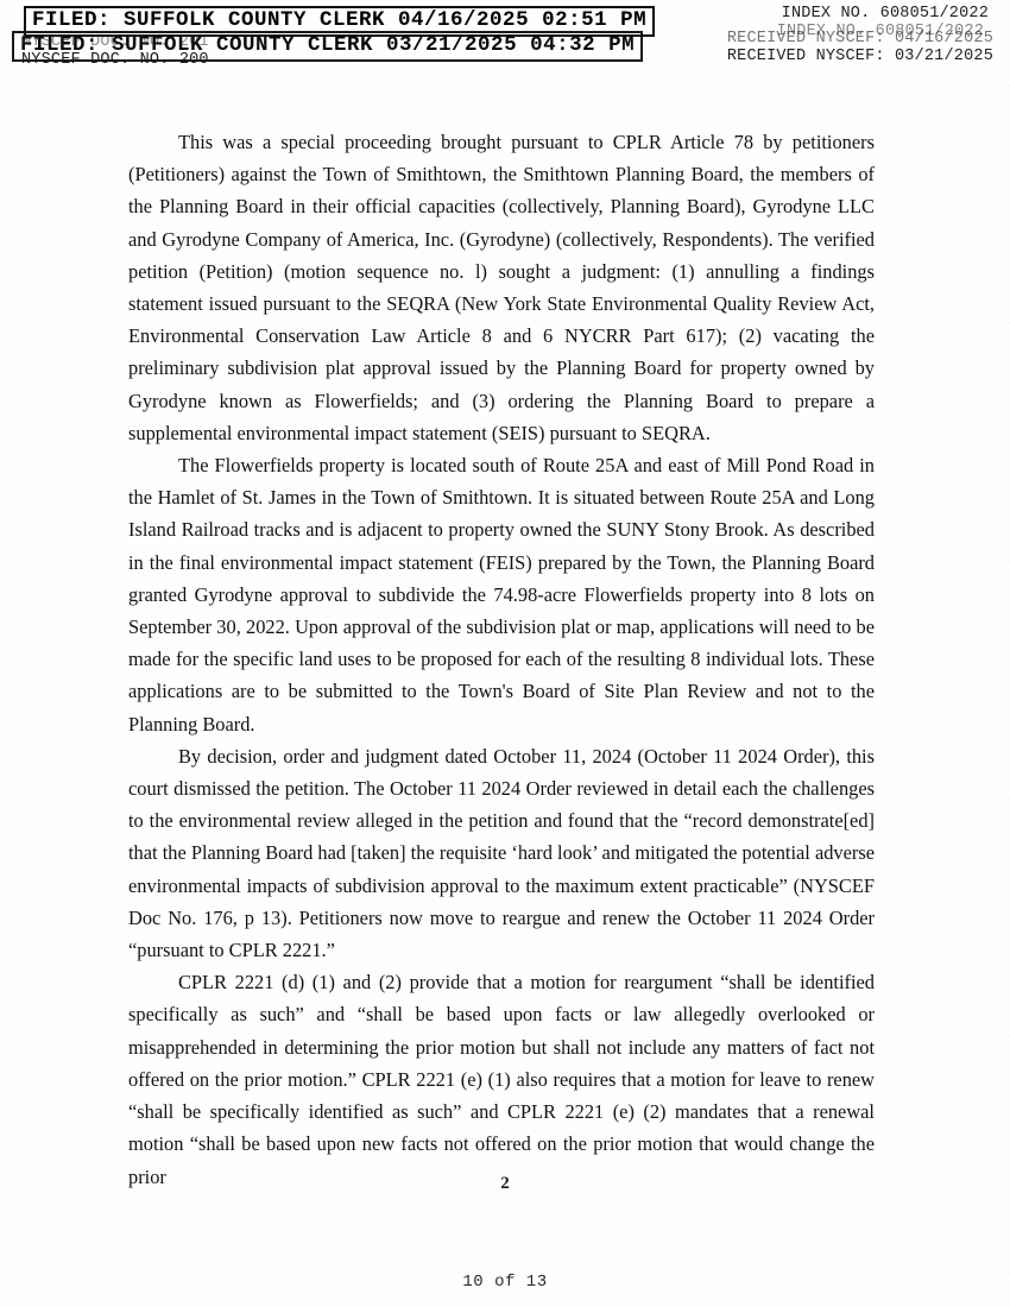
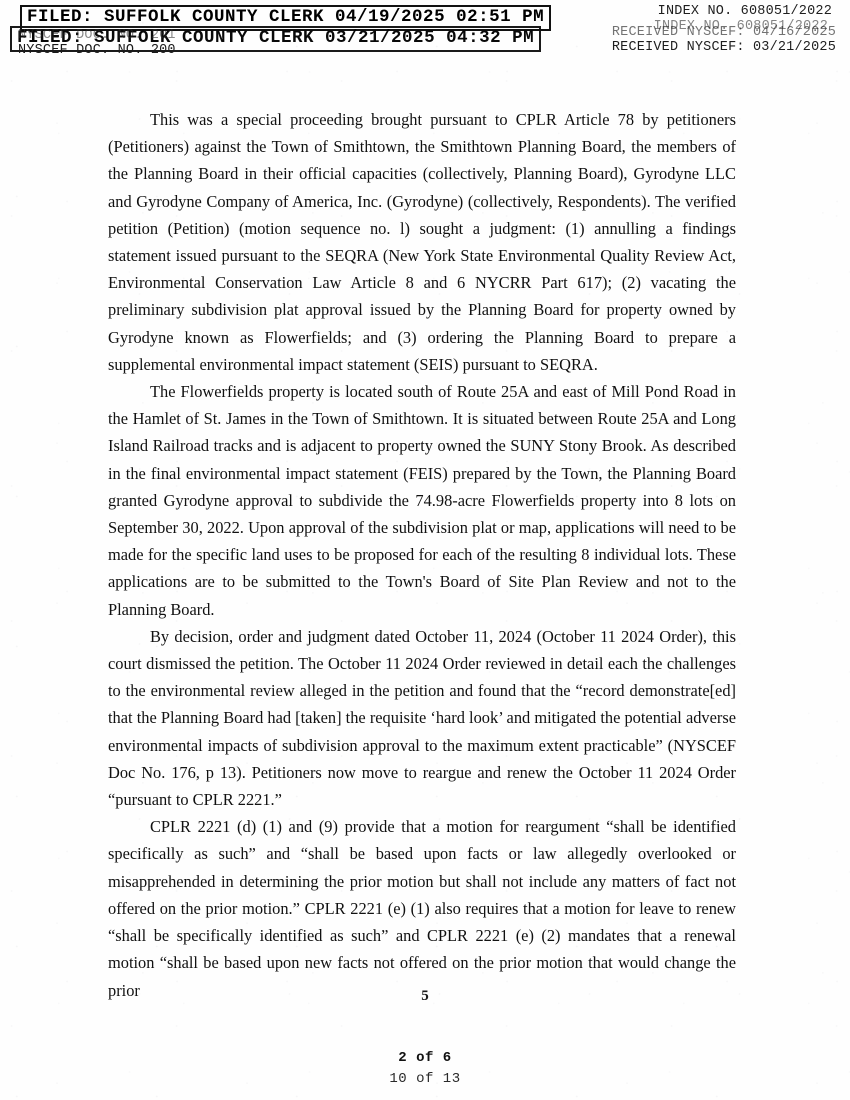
- FILED: SUFFOLK COUNTY CLERK 04/16/2025 02:51 PM
+ FILED: SUFFOLK COUNTY CLERK 04/19/2025 02:51 PM
  FILED: SUFFOLK COUNTY CLERK 03/21/2025 04:32 PM
  NYSCEF DOC. NO. 201
  NYSCEF DOC. NO. 200
  INDEX NO. 608051/2022
  INDEX NO. 608051/2022
  RECEIVED NYSCEF: 04/16/2025
  RECEIVED NYSCEF: 03/21/2025
  This was a special proceeding brought pursuant to CPLR Article 78 by petitioners (Petitioners) against the Town of Smithtown, the Smithtown Planning Board, the members of the Planning Board in their official capacities (collectively, Planning Board), Gyrodyne LLC and Gyrodyne Company of America, Inc. (Gyrodyne) (collectively, Respondents). The verified petition (Petition) (motion sequence no. l) sought a judgment: (1) annulling a findings statement issued pursuant to the SEQRA (New York State Environmental Quality Review Act, Environmental Conservation Law Article 8 and 6 NYCRR Part 617); (2) vacating the preliminary subdivision plat approval issued by the Planning Board for property owned by Gyrodyne known as Flowerfields; and (3) ordering the Planning Board to prepare a supplemental environmental impact statement (SEIS) pursuant to SEQRA.
  The Flowerfields property is located south of Route 25A and east of Mill Pond Road in the Hamlet of St. James in the Town of Smithtown. It is situated between Route 25A and Long Island Railroad tracks and is adjacent to property owned the SUNY Stony Brook. As described in the final environmental impact statement (FEIS) prepared by the Town, the Planning Board granted Gyrodyne approval to subdivide the 74.98-acre Flowerfields property into 8 lots on September 30, 2022. Upon approval of the subdivision plat or map, applications will need to be made for the specific land uses to be proposed for each of the resulting 8 individual lots. These applications are to be submitted to the Town's Board of Site Plan Review and not to the Planning Board.
  By decision, order and judgment dated October 11, 2024 (October 11 2024 Order), this court dismissed the petition. The October 11 2024 Order reviewed in detail each the challenges to the environmental review alleged in the petition and found that the “record demonstrate[ed] that the Planning Board had [taken] the requisite ‘hard look’ and mitigated the potential adverse environmental impacts of subdivision approval to the maximum extent practicable” (NYSCEF Doc No. 176, p 13). Petitioners now move to reargue and renew the October 11 2024 Order “pursuant to CPLR 2221.”
- CPLR 2221 (d) (1) and (2) provide that a motion for reargument “shall be identified specifically as such” and “shall be based upon facts or law allegedly overlooked or misapprehended in determining the prior motion but shall not include any matters of fact not offered on the prior motion.” CPLR 2221 (e) (1) also requires that a motion for leave to renew “shall be specifically identified as such” and CPLR 2221 (e) (2) mandates that a renewal motion “shall be based upon new facts not offered on the prior motion that would change the prior
+ CPLR 2221 (d) (1) and (9) provide that a motion for reargument “shall be identified specifically as such” and “shall be based upon facts or law allegedly overlooked or misapprehended in determining the prior motion but shall not include any matters of fact not offered on the prior motion.” CPLR 2221 (e) (1) also requires that a motion for leave to renew “shall be specifically identified as such” and CPLR 2221 (e) (2) mandates that a renewal motion “shall be based upon new facts not offered on the prior motion that would change the prior
- 2
+ 5
+ 2 of 6
  10 of 13
